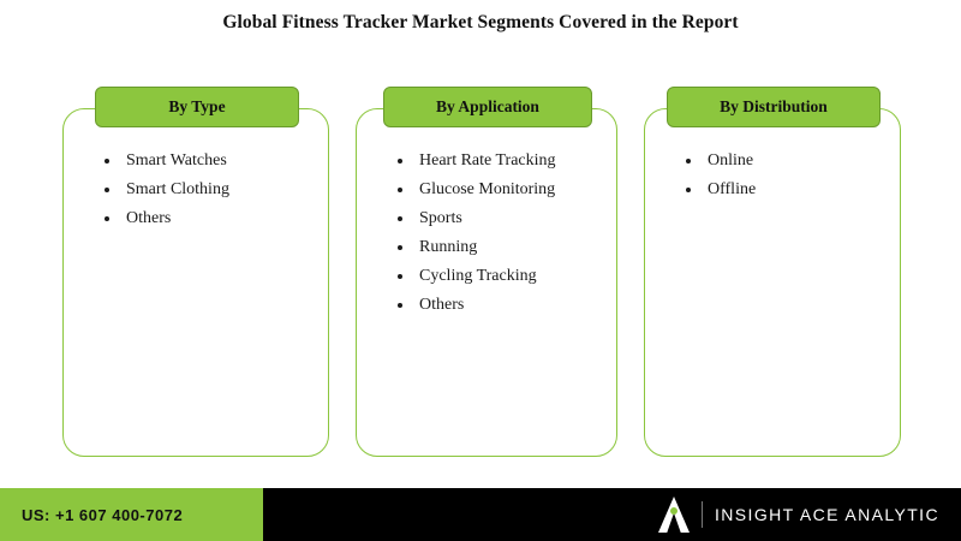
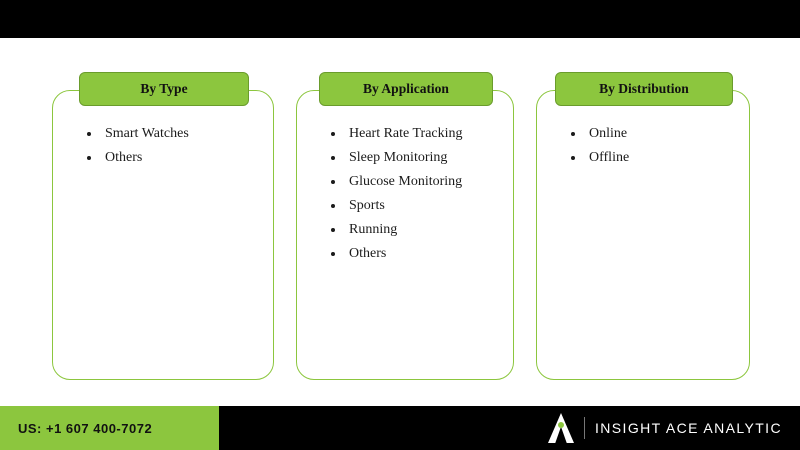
- Global Fitness Tracker Market Segments Covered in the Report
  By Type
  Smart Watches
- Smart Clothing
  Others
  By Application
  Heart Rate Tracking
+ Sleep Monitoring
  Glucose Monitoring
  Sports
  Running
- Cycling Tracking
  Others
  By Distribution
  Online
  Offline
  US: +1 607 400-7072
  INSIGHT ACE ANALYTIC
